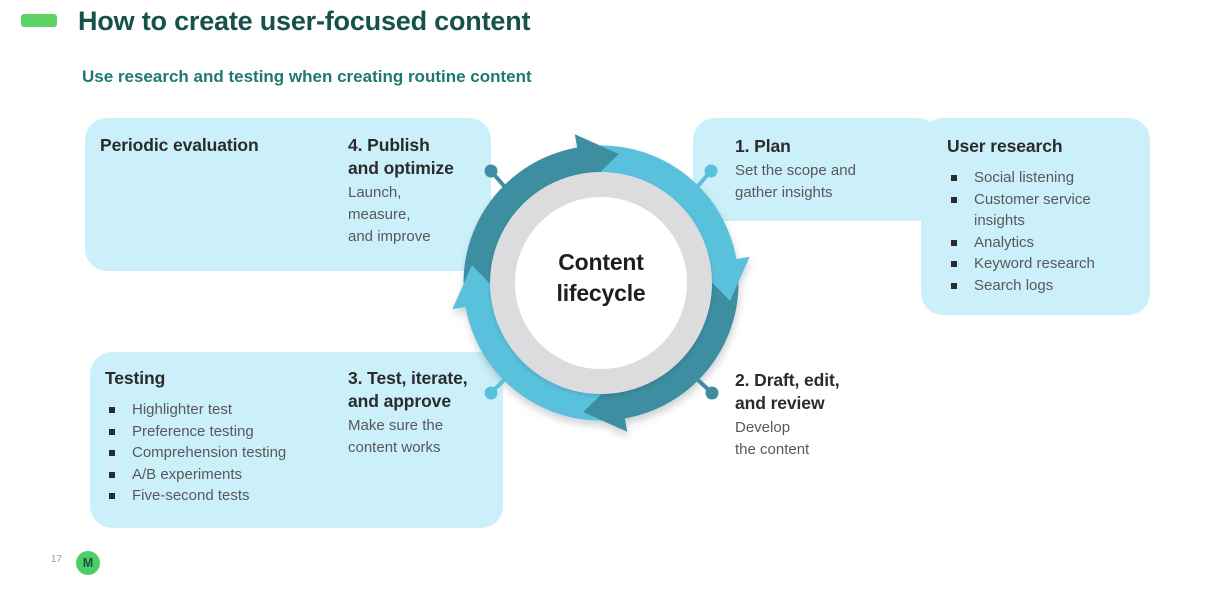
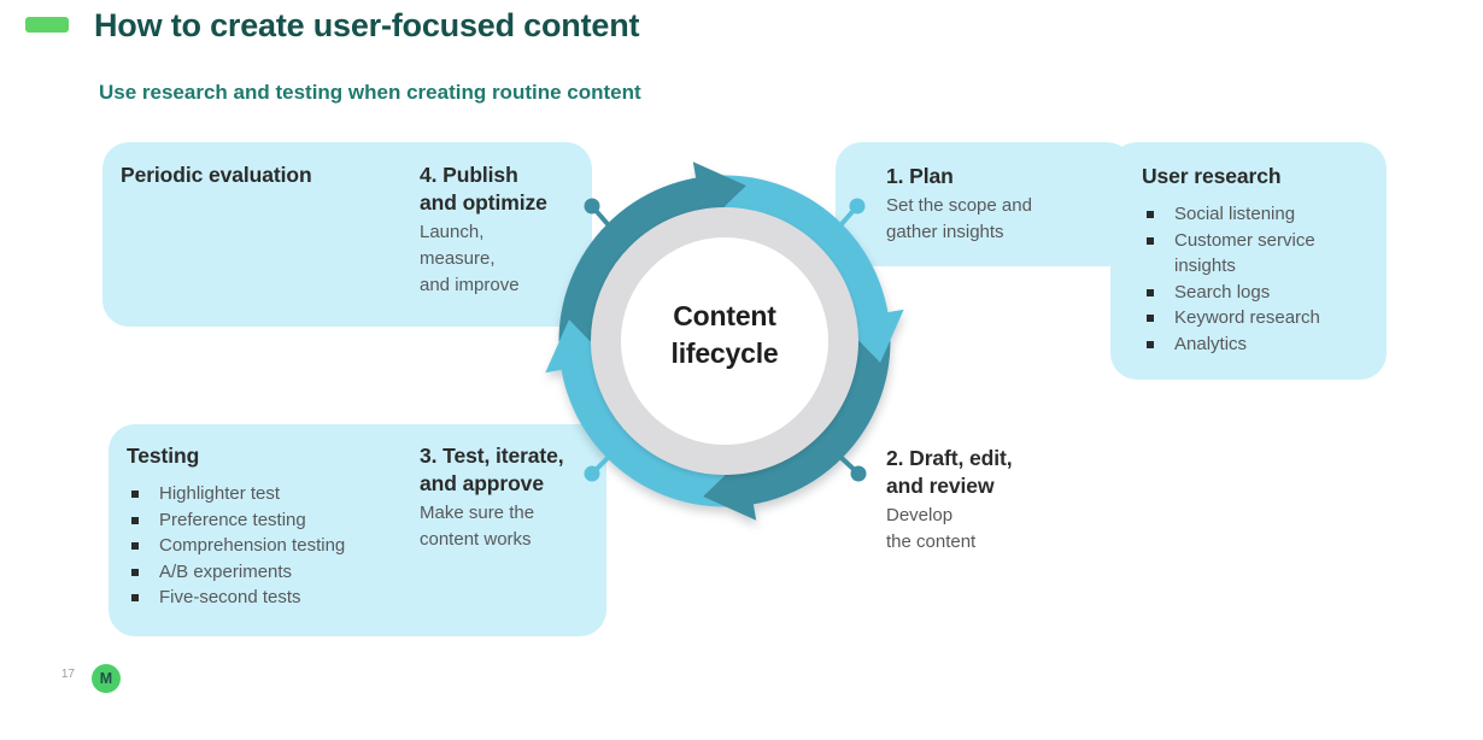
  How to create user-focused content
  Use research and testing when creating routine content
  Periodic evaluation
  4. Publish
  and optimize
  Launch,
  measure,
  and improve
  1. Plan
  Set the scope and
  gather insights
  User research
  Social listening
  Customer service insights
- Analytics
+ Search logs
  Keyword research
- Search logs
+ Analytics
  Testing
  Highlighter test
  Preference testing
  Comprehension testing
  A/B experiments
  Five-second tests
  3. Test, iterate,
  and approve
  Make sure the
  content works
  2. Draft, edit,
  and review
  Develop
  the content
  Content
  lifecycle
  17
  M
